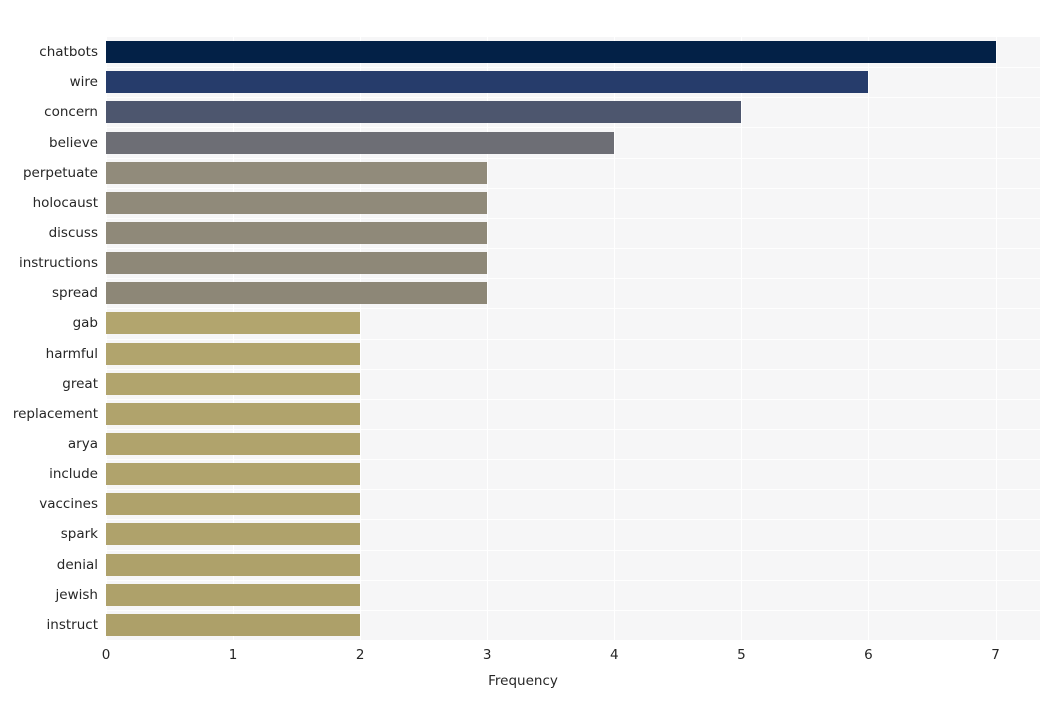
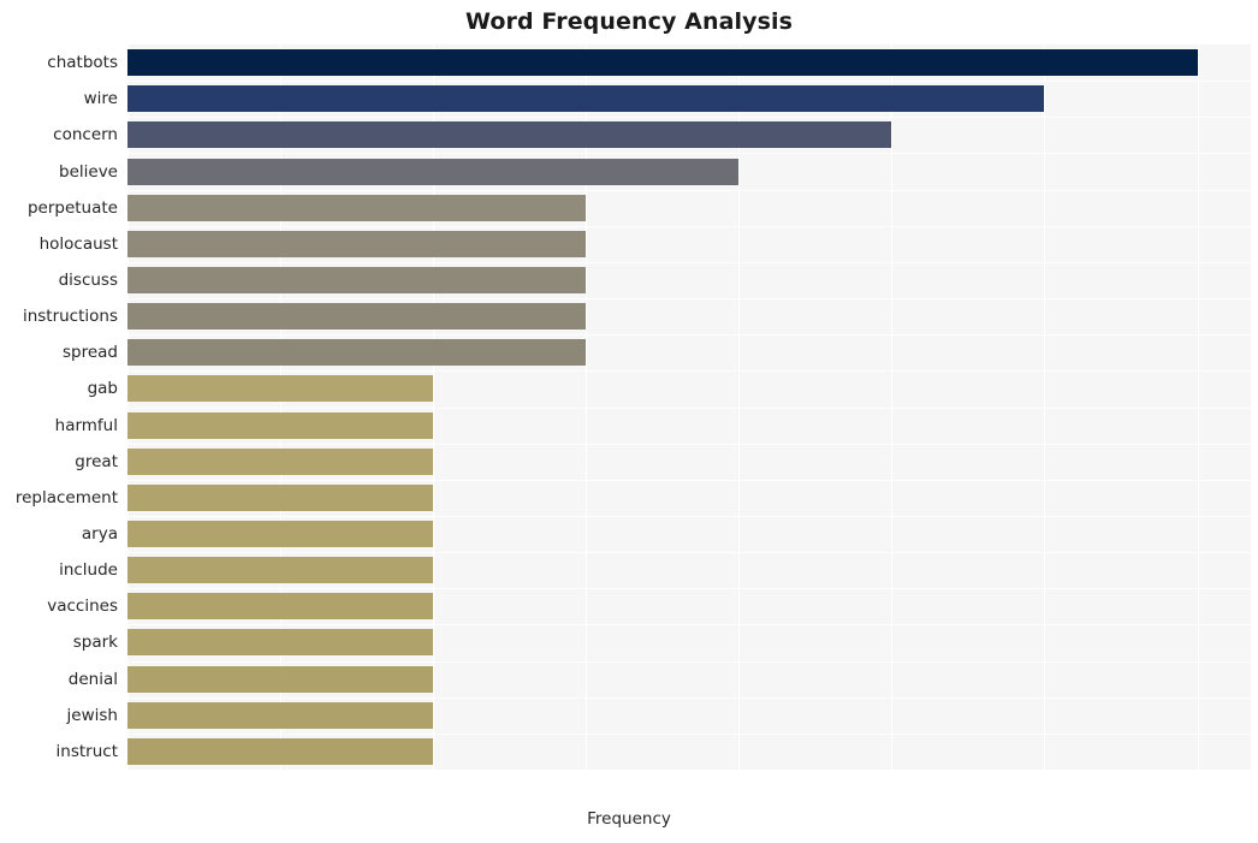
+ Word Frequency Analysis
  chatbots
  wire
  concern
  believe
  perpetuate
  holocaust
  discuss
  instructions
  spread
  gab
  harmful
  great
  replacement
  arya
  include
  vaccines
  spark
  denial
  jewish
  instruct
- 0
- 1
- 2
- 3
- 4
- 5
- 6
- 7
  Frequency
